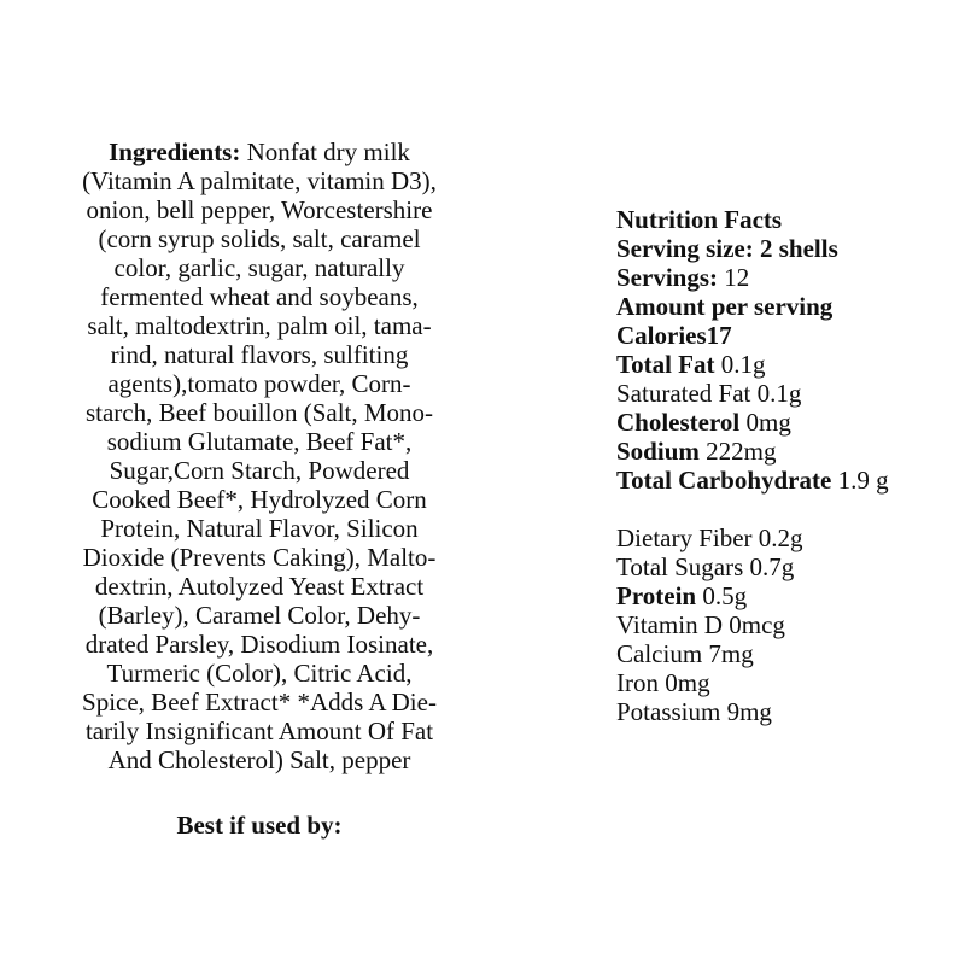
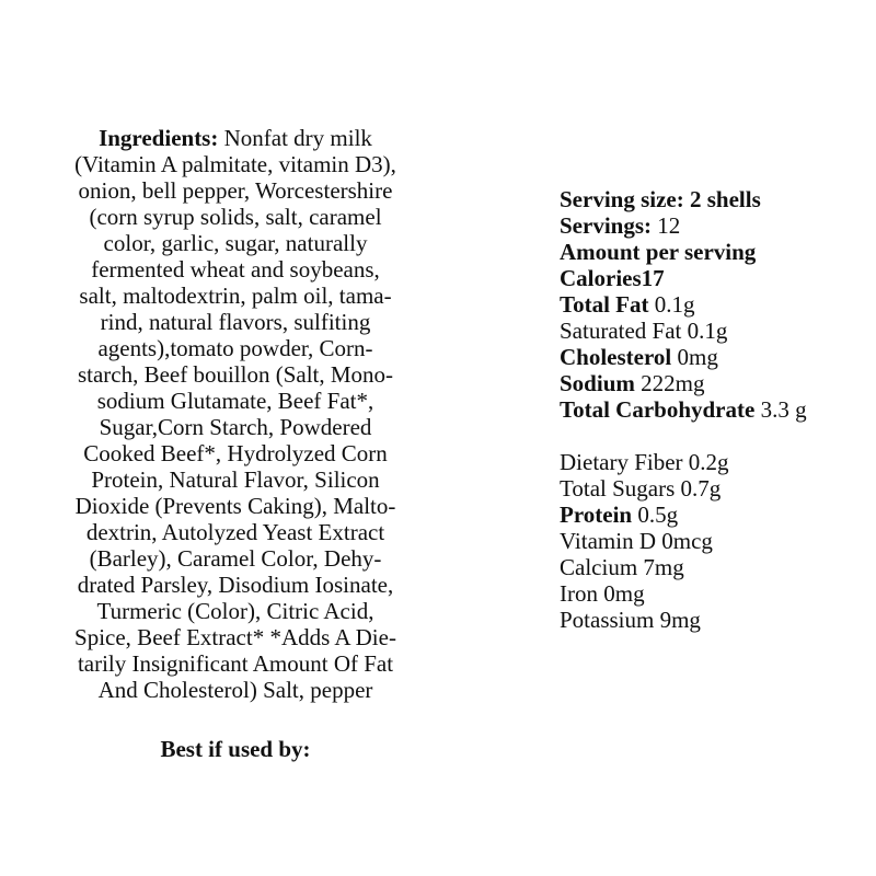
  Ingredients: Nonfat dry milk
  (Vitamin A palmitate, vitamin D3),
  onion, bell pepper, Worcestershire
  (corn syrup solids, salt, caramel
  color, garlic, sugar, naturally
  fermented wheat and soybeans,
  salt, maltodextrin, palm oil, tama-
  rind, natural flavors, sulfiting
  agents),tomato powder, Corn-
  starch, Beef bouillon (Salt, Mono-
  sodium Glutamate, Beef Fat*,
  Sugar,Corn Starch, Powdered
  Cooked Beef*, Hydrolyzed Corn
  Protein, Natural Flavor, Silicon
  Dioxide (Prevents Caking), Malto-
  dextrin, Autolyzed Yeast Extract
  (Barley), Caramel Color, Dehy-
  drated Parsley, Disodium Iosinate,
  Turmeric (Color), Citric Acid,
  Spice, Beef Extract* *Adds A Die-
  tarily Insignificant Amount Of Fat
  And Cholesterol) Salt, pepper
  Best if used by:
- Nutrition Facts
  Serving size: 2 shells
  Servings: 12
  Amount per serving
  Calories17
  Total Fat 0.1g
  Saturated Fat 0.1g
  Cholesterol 0mg
  Sodium 222mg
- Total Carbohydrate 1.9 g
+ Total Carbohydrate 3.3 g
  Dietary Fiber 0.2g
  Total Sugars 0.7g
  Protein 0.5g
  Vitamin D 0mcg
  Calcium 7mg
  Iron 0mg
  Potassium 9mg
